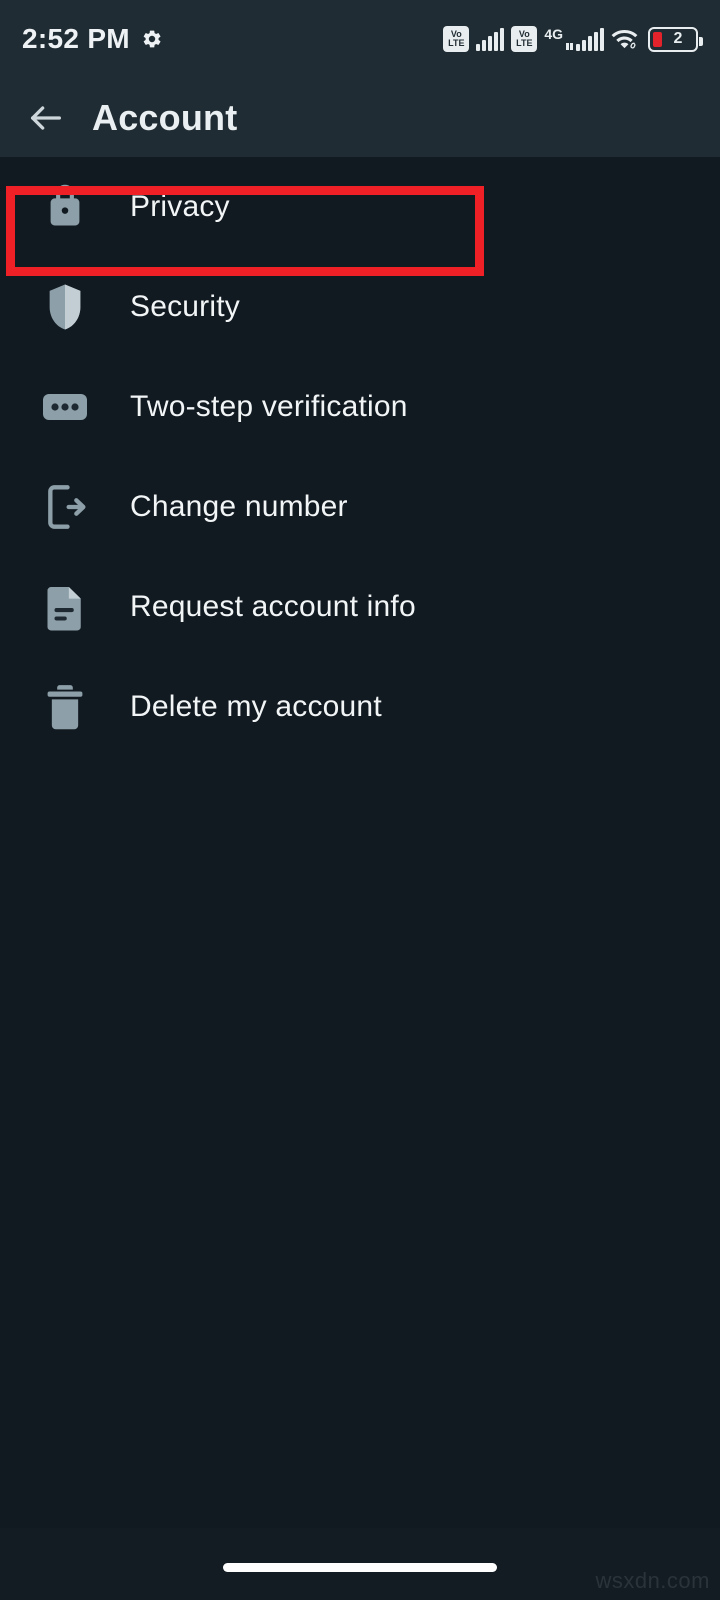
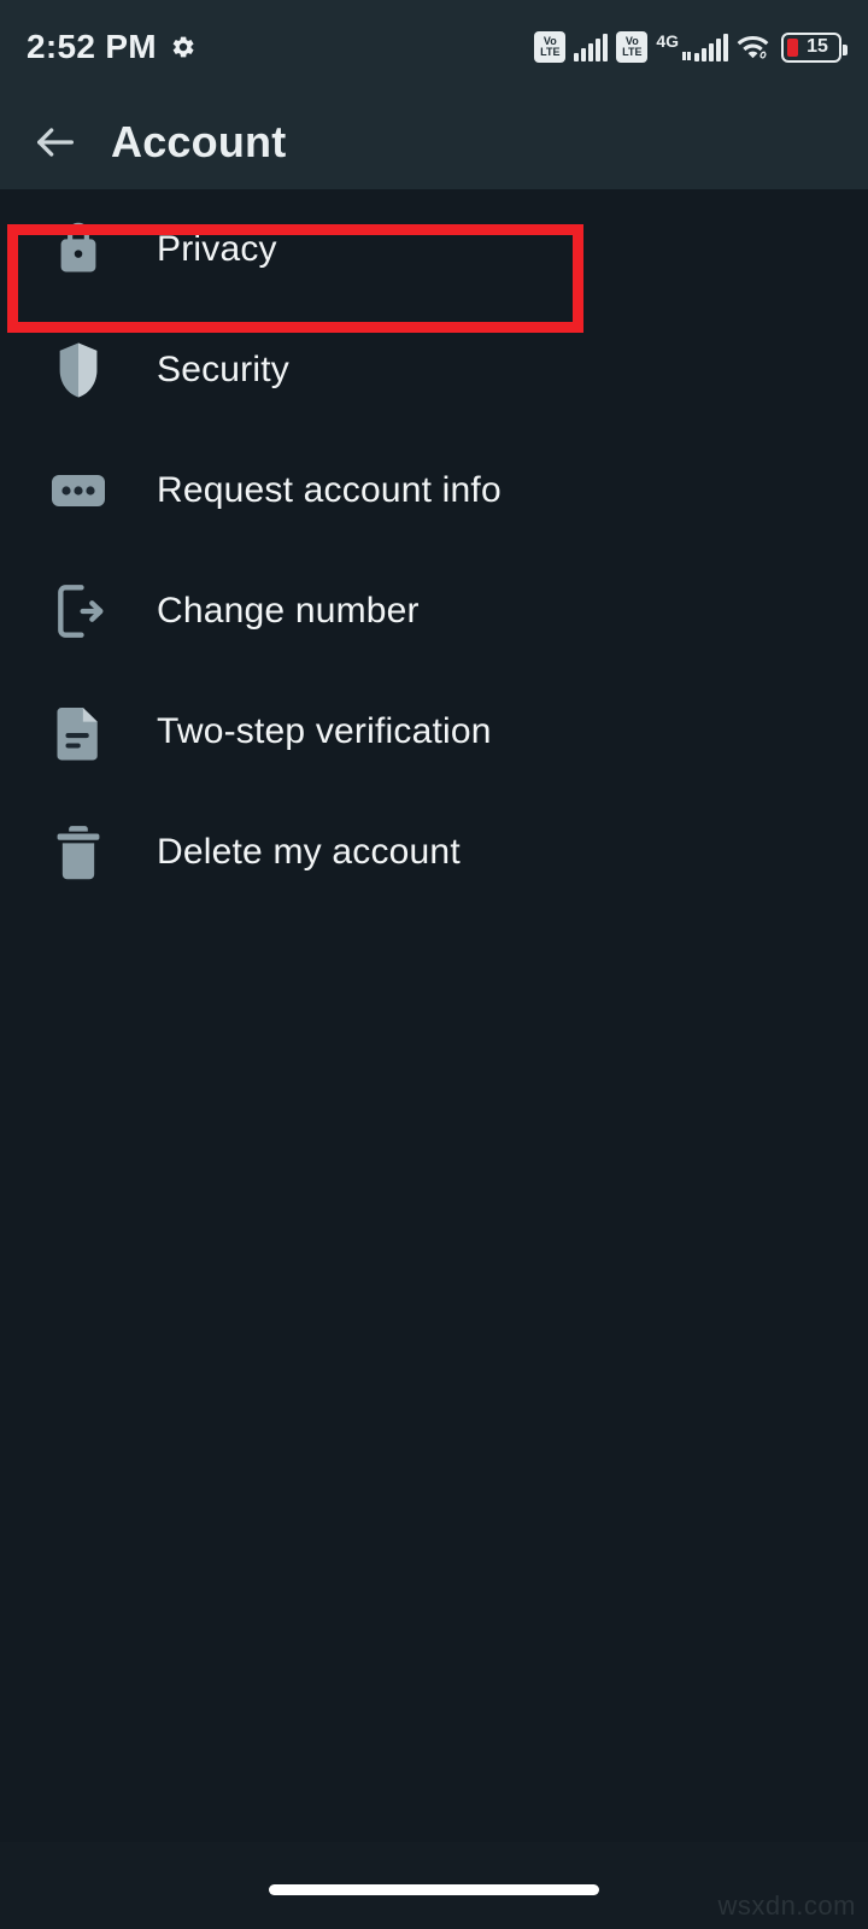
  2:52 PM
  Vo
  LTE
  Vo
  LTE
  4G
- 2
+ 15
  Account
  Privacy
  Security
- Two-step verification
+ Request account info
  Change number
- Request account info
+ Two-step verification
  Delete my account
